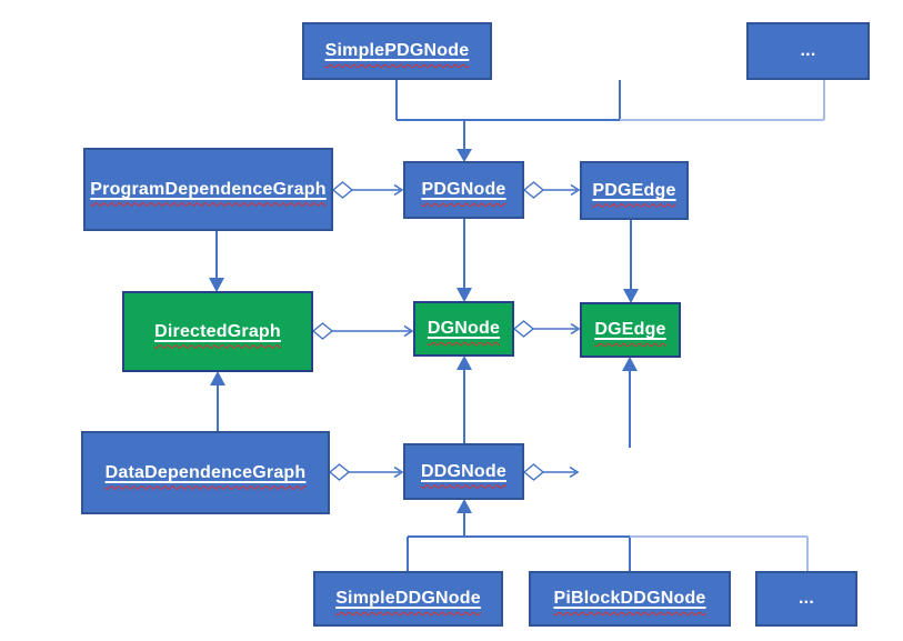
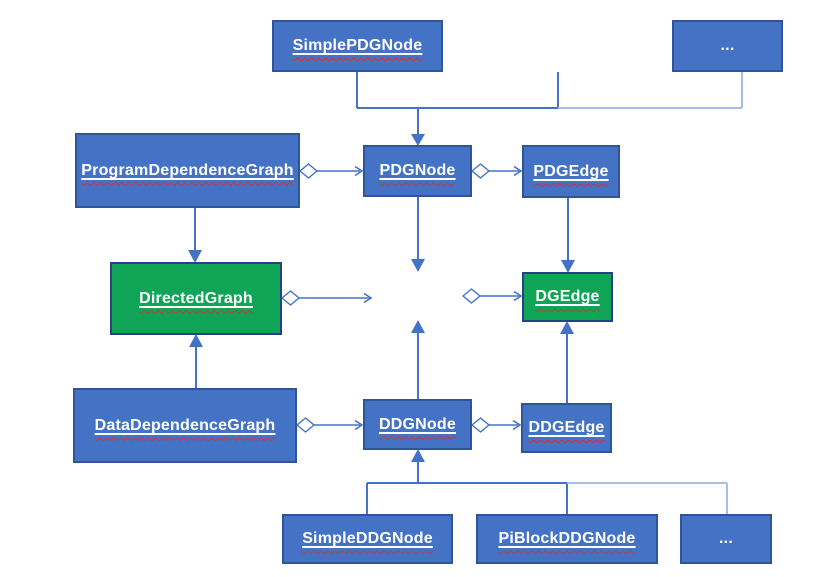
  SimplePDGNode
  ...
  ProgramDependenceGraph
  PDGNode
  PDGEdge
  DirectedGraph
- DGNode
  DGEdge
  DataDependenceGraph
  DDGNode
+ DDGEdge
  SimpleDDGNode
  PiBlockDDGNode
  ...
